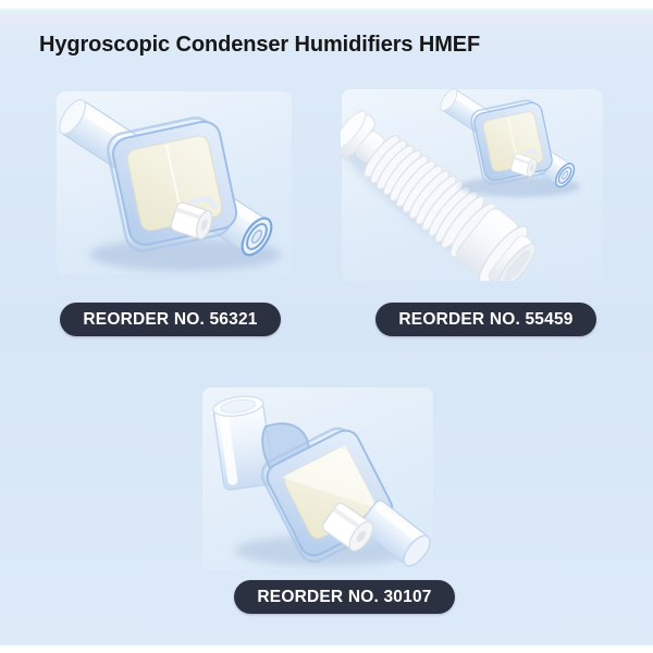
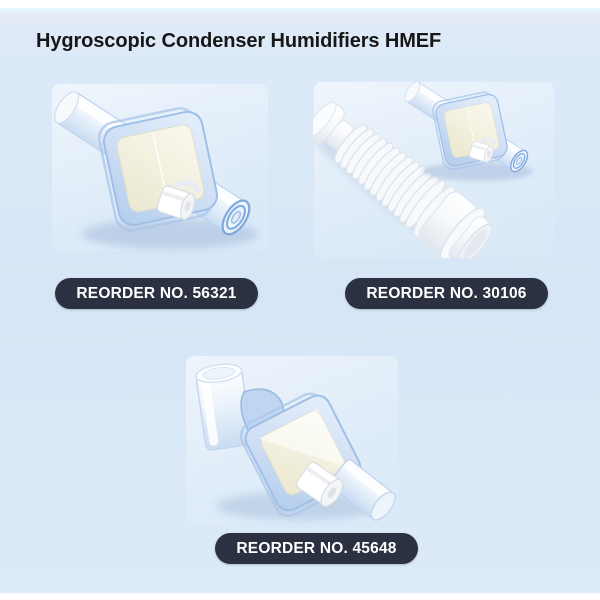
  Hygroscopic Condenser Humidifiers HMEF
  REORDER NO. 56321
- REORDER NO. 55459
+ REORDER NO. 30106
- REORDER NO. 30107
+ REORDER NO. 45648
